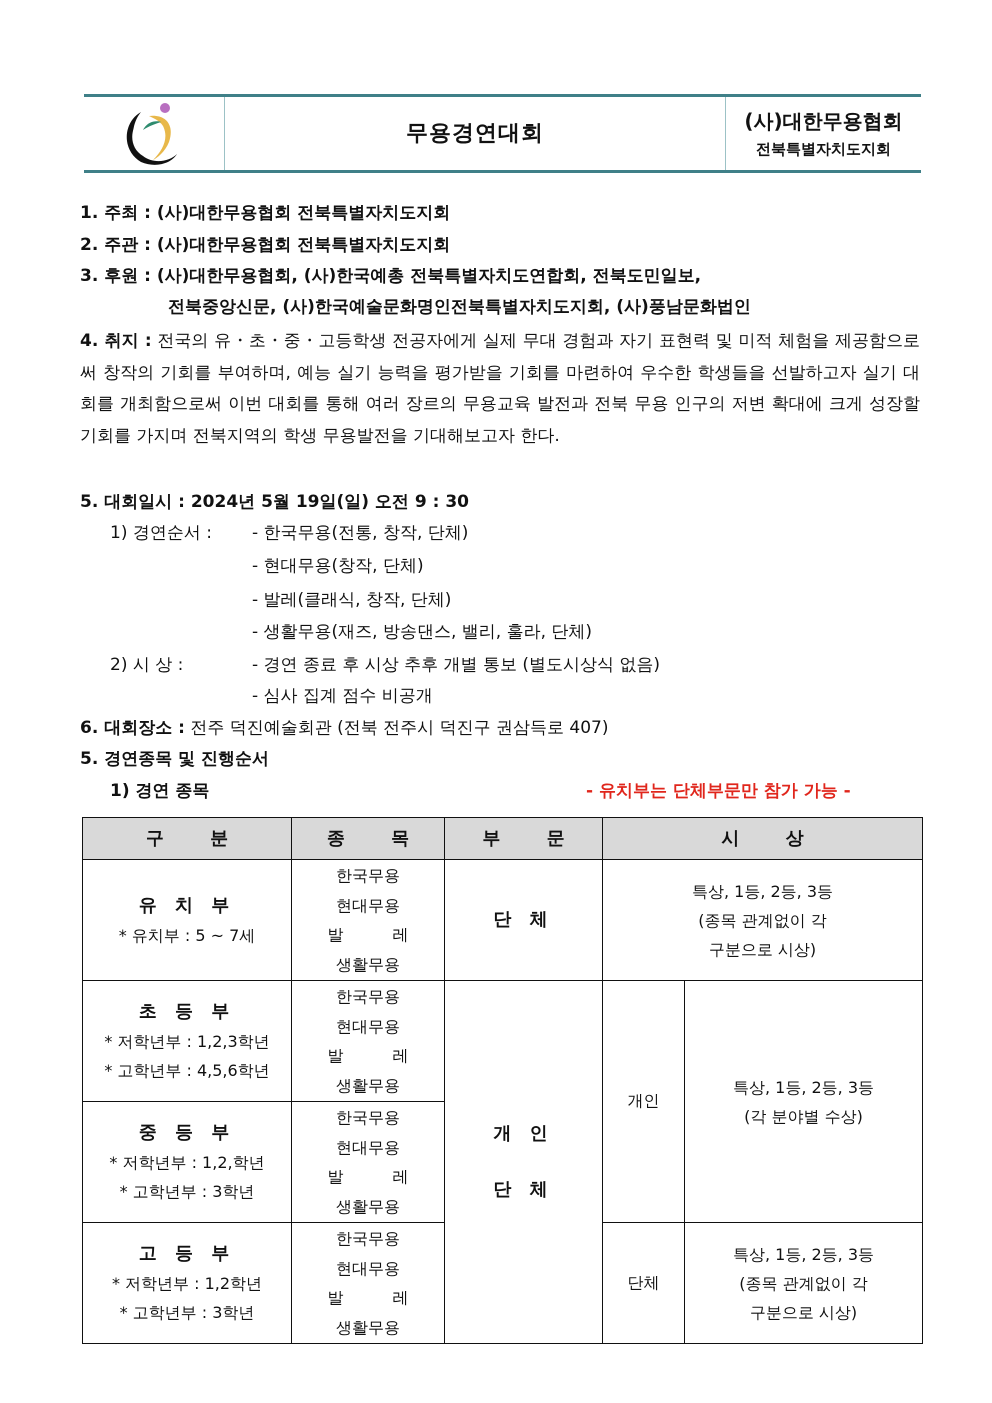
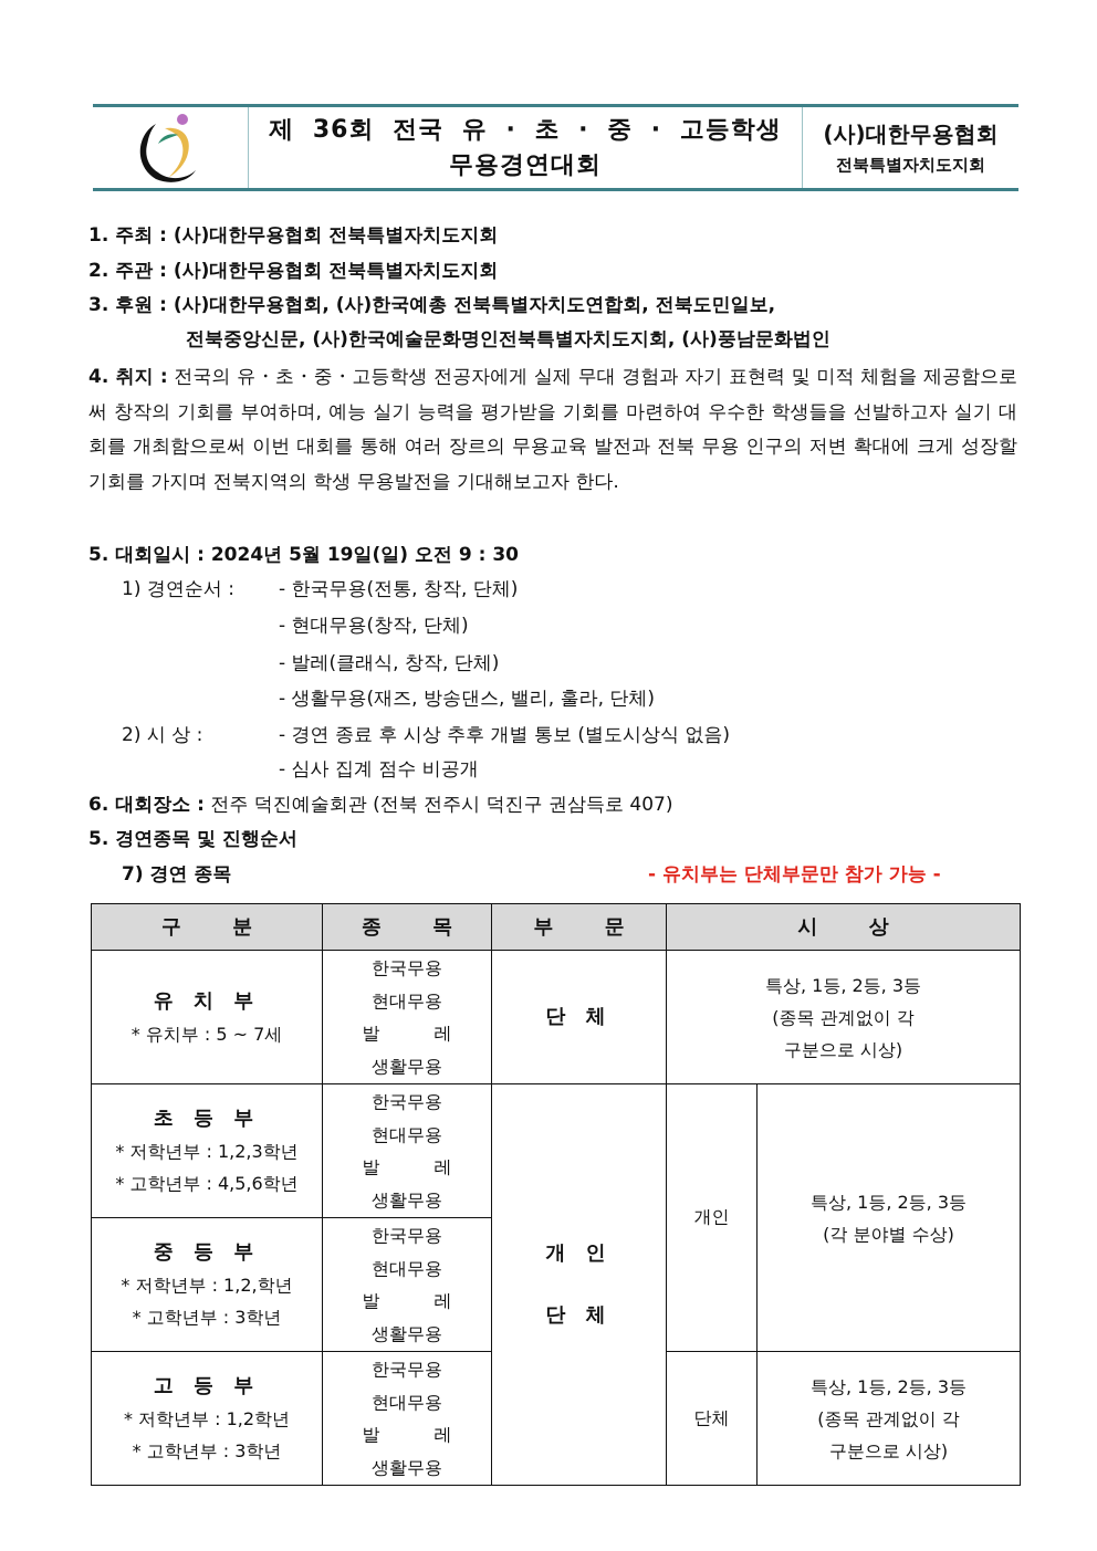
+ 제 36회 전국 유 · 초 · 중 · 고등학생
  무용경연대회
  (사)대한무용협회
  전북특별자치도지회
  1. 주최 : (사)대한무용협회 전북특별자치도지회
  2. 주관 : (사)대한무용협회 전북특별자치도지회
  3. 후원 : (사)대한무용협회, (사)한국예총 전북특별자치도연합회, 전북도민일보,
  전북중앙신문, (사)한국예술문화명인전북특별자치도지회, (사)풍남문화법인
  4. 취지 : 전국의 유・초・중・고등학생 전공자에게 실제 무대 경험과 자기 표현력 및 미적 체험을 제공함으로써 창작의 기회를 부여하며, 예능 실기 능력을 평가받을 기회를 마련하여 우수한 학생들을 선발하고자 실기 대회를 개최함으로써 이번 대회를 통해 여러 장르의 무용교육 발전과 전북 무용 인구의 저변 확대에 크게 성장할 기회를 가지며 전북지역의 학생 무용발전을 기대해보고자 한다.
  5. 대회일시 : 2024년 5월 19일(일) 오전 9 : 30
  1) 경연순서 :
  - 한국무용(전통, 창작, 단체)
  - 현대무용(창작, 단체)
  - 발레(클래식, 창작, 단체)
  - 생활무용(재즈, 방송댄스, 밸리, 훌라, 단체)
  2) 시 상 :
  - 경연 종료 후 시상 추후 개별 통보 (별도시상식 없음)
  - 심사 집계 점수 비공개
  6. 대회장소 : 전주 덕진예술회관 (전북 전주시 덕진구 권삼득로 407)
  5. 경연종목 및 진행순서
- 1) 경연 종목
+ 7) 경연 종목
  - 유치부는 단체부문만 참가 가능 -
  구 분	종 목	부 문	시 상
  유 치 부 * 유치부 : 5 ~ 7세	한국무용 현대무용 발 레 생활무용	단 체	특상, 1등, 2등, 3등 (종목 관계없이 각 구분으로 시상)
  초 등 부 * 저학년부 : 1,2,3학년 * 고학년부 : 4,5,6학년	한국무용 현대무용 발 레 생활무용	개 인 단 체	개인	특상, 1등, 2등, 3등 (각 분야별 수상)
  중 등 부 * 저학년부 : 1,2,학년 * 고학년부 : 3학년	한국무용 현대무용 발 레 생활무용
  고 등 부 * 저학년부 : 1,2학년 * 고학년부 : 3학년	한국무용 현대무용 발 레 생활무용	단체	특상, 1등, 2등, 3등 (종목 관계없이 각 구분으로 시상)
